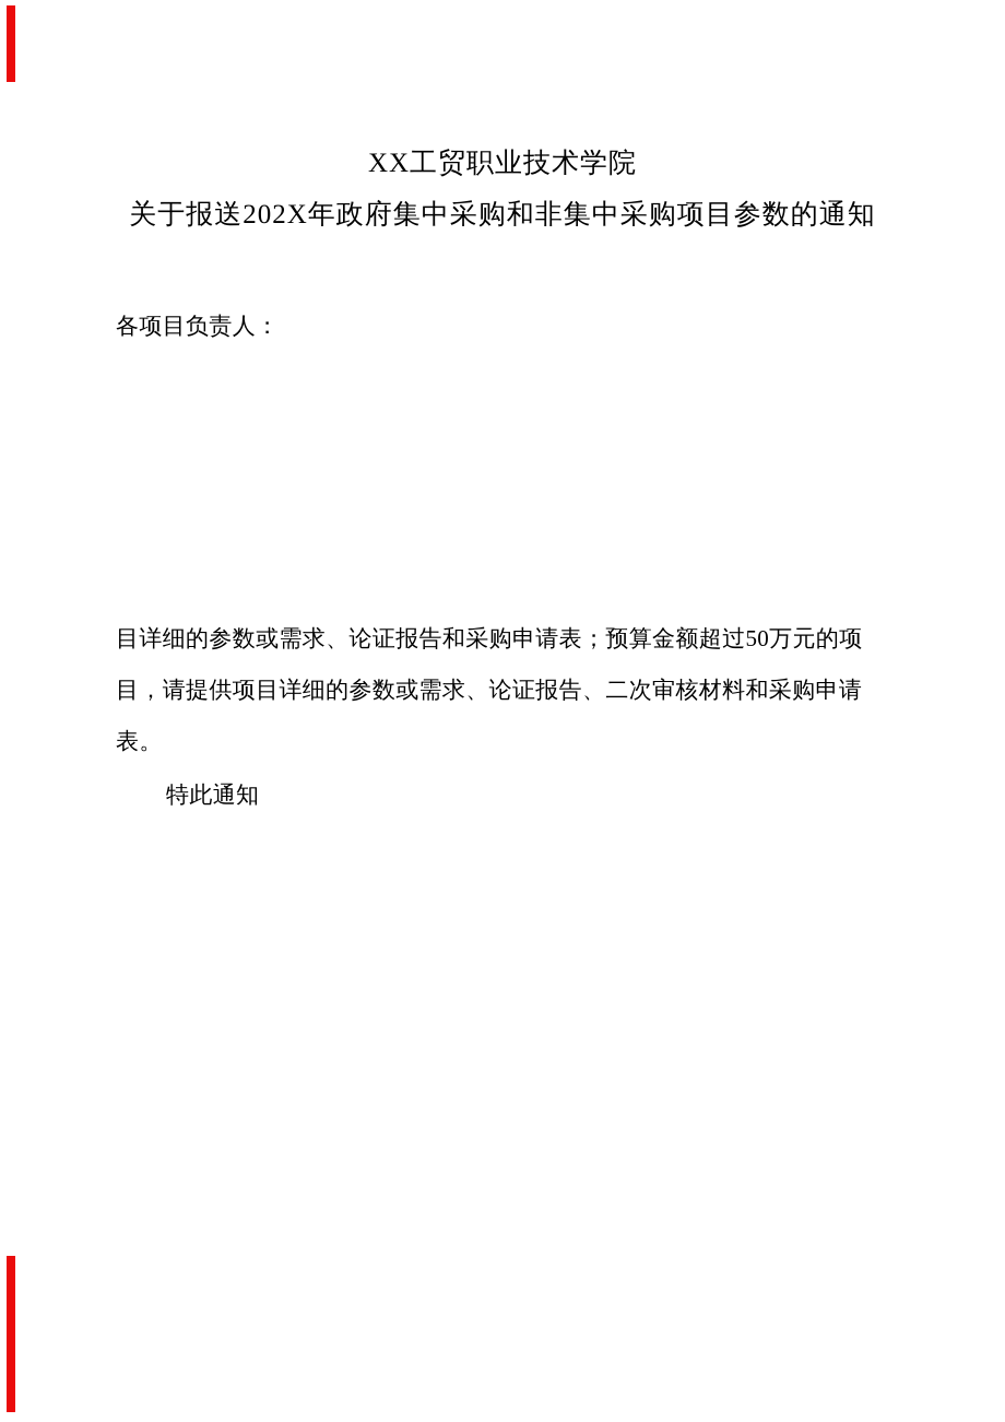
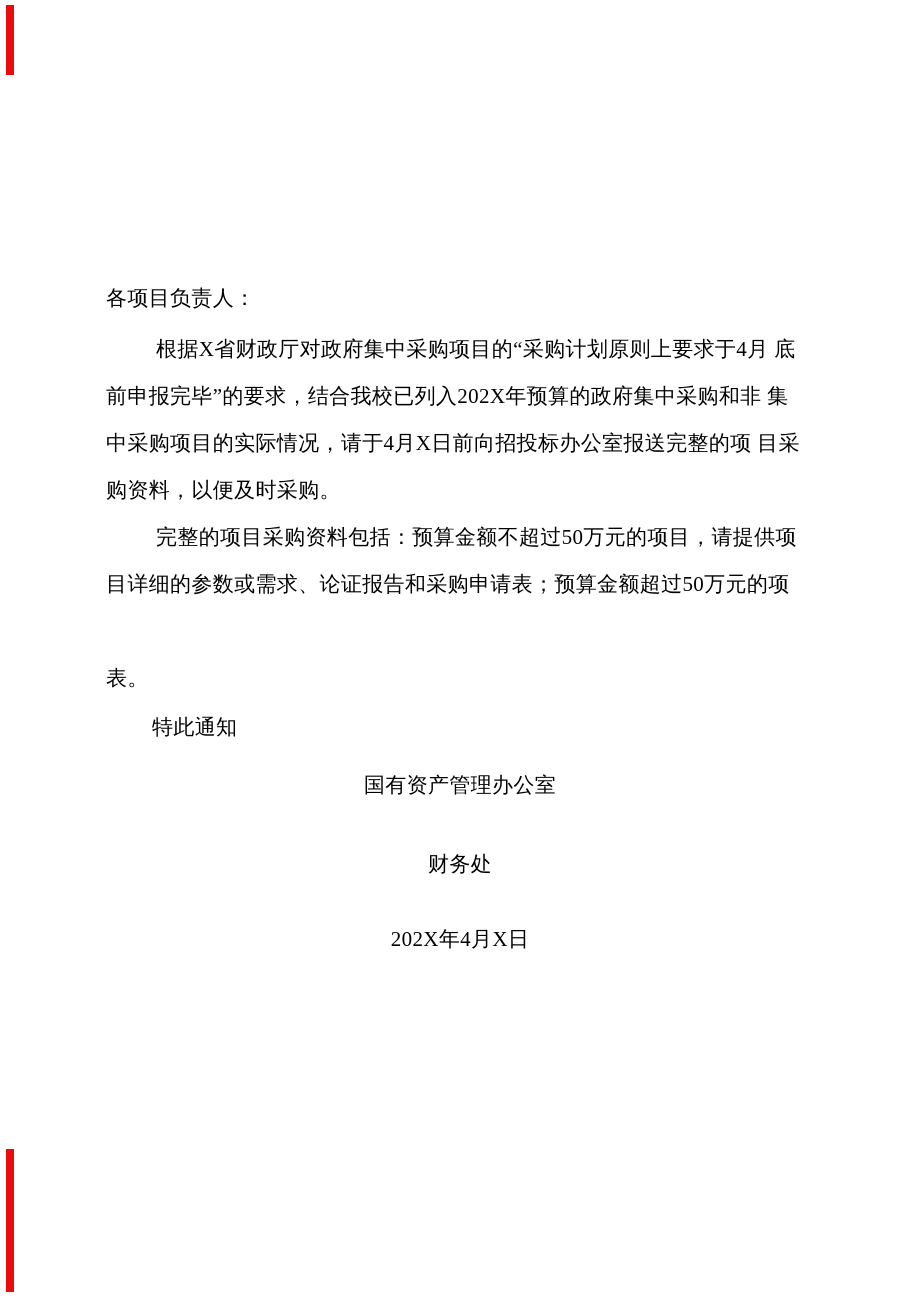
- XX工贸职业技术学院
- 关于报送202X年政府集中采购和非集中采购项目参数的通知
  各项目负责人：
+ 根据X省财政厅对政府集中采购项目的“采购计划原则上要求于4月 底
+ 前申报完毕”的要求，结合我校已列入202X年预算的政府集中采购和非 集
+ 中采购项目的实际情况，请于4月X日前向招投标办公室报送完整的项 目采
+ 购资料，以便及时采购。
+ 完整的项目采购资料包括：预算金额不超过50万元的项目，请提供项
  目详细的参数或需求、论证报告和采购申请表；预算金额超过50万元的项
- 目，请提供项目详细的参数或需求、论证报告、二次审核材料和采购申请
  表。
  特此通知
+ 国有资产管理办公室
+ 财务处
+ 202X年4月X日
